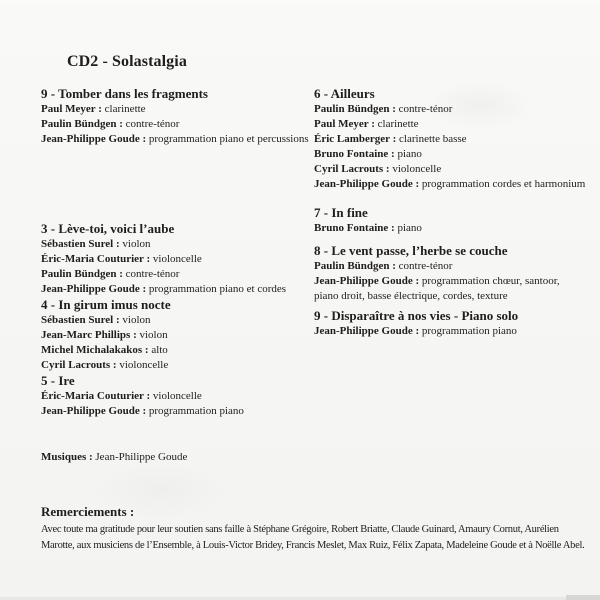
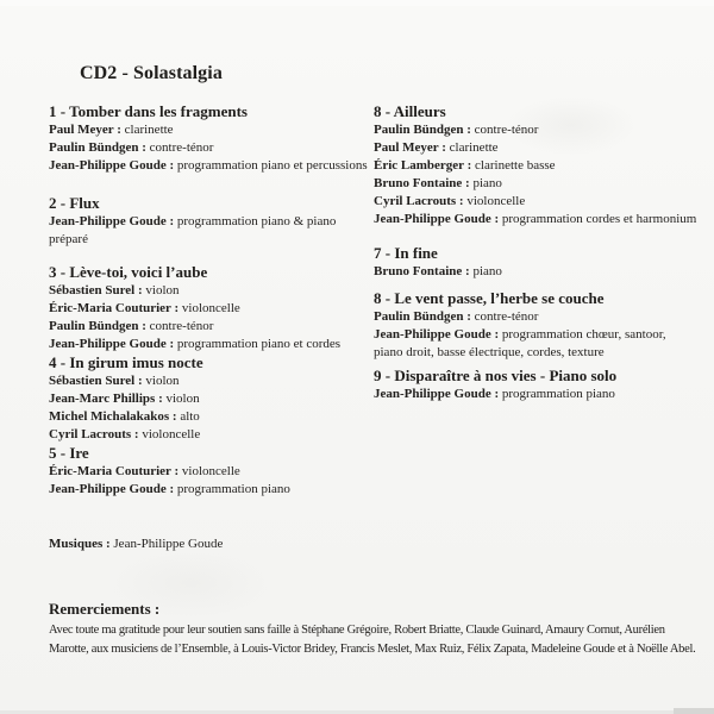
  CD2 - Solastalgia
- 9 - Tomber dans les fragments
+ 1 - Tomber dans les fragments
  Paul Meyer : clarinette
  Paulin Bündgen : contre-ténor
  Jean-Philippe Goude : programmation piano et percussions
+ 2 - Flux
+ Jean-Philippe Goude : programmation piano & piano préparé
  3 - Lève-toi, voici l’aube
  Sébastien Surel : violon
  Éric-Maria Couturier : violoncelle
  Paulin Bündgen : contre-ténor
  Jean-Philippe Goude : programmation piano et cordes
  4 - In girum imus nocte
  Sébastien Surel : violon
  Jean-Marc Phillips : violon
  Michel Michalakakos : alto
  Cyril Lacrouts : violoncelle
  5 - Ire
  Éric-Maria Couturier : violoncelle
  Jean-Philippe Goude : programmation piano
- 6 - Ailleurs
+ 8 - Ailleurs
  Paulin Bündgen : contre-ténor
  Paul Meyer : clarinette
  Éric Lamberger : clarinette basse
  Bruno Fontaine : piano
  Cyril Lacrouts : violoncelle
  Jean-Philippe Goude : programmation cordes et harmonium
  7 - In fine
  Bruno Fontaine : piano
  8 - Le vent passe, l’herbe se couche
  Paulin Bündgen : contre-ténor
  Jean-Philippe Goude : programmation chœur, santoor, piano droit, basse électrique, cordes, texture
  9 - Disparaître à nos vies - Piano solo
  Jean-Philippe Goude : programmation piano
  Musiques : Jean-Philippe Goude
  Remerciements :
  Avec toute ma gratitude pour leur soutien sans faille à Stéphane Grégoire, Robert Briatte, Claude Guinard, Amaury Cornut, Aurélien Marotte, aux musiciens de l’Ensemble, à Louis-Victor Bridey, Francis Meslet, Max Ruiz, Félix Zapata, Madeleine Goude et à Noëlle Abel.
